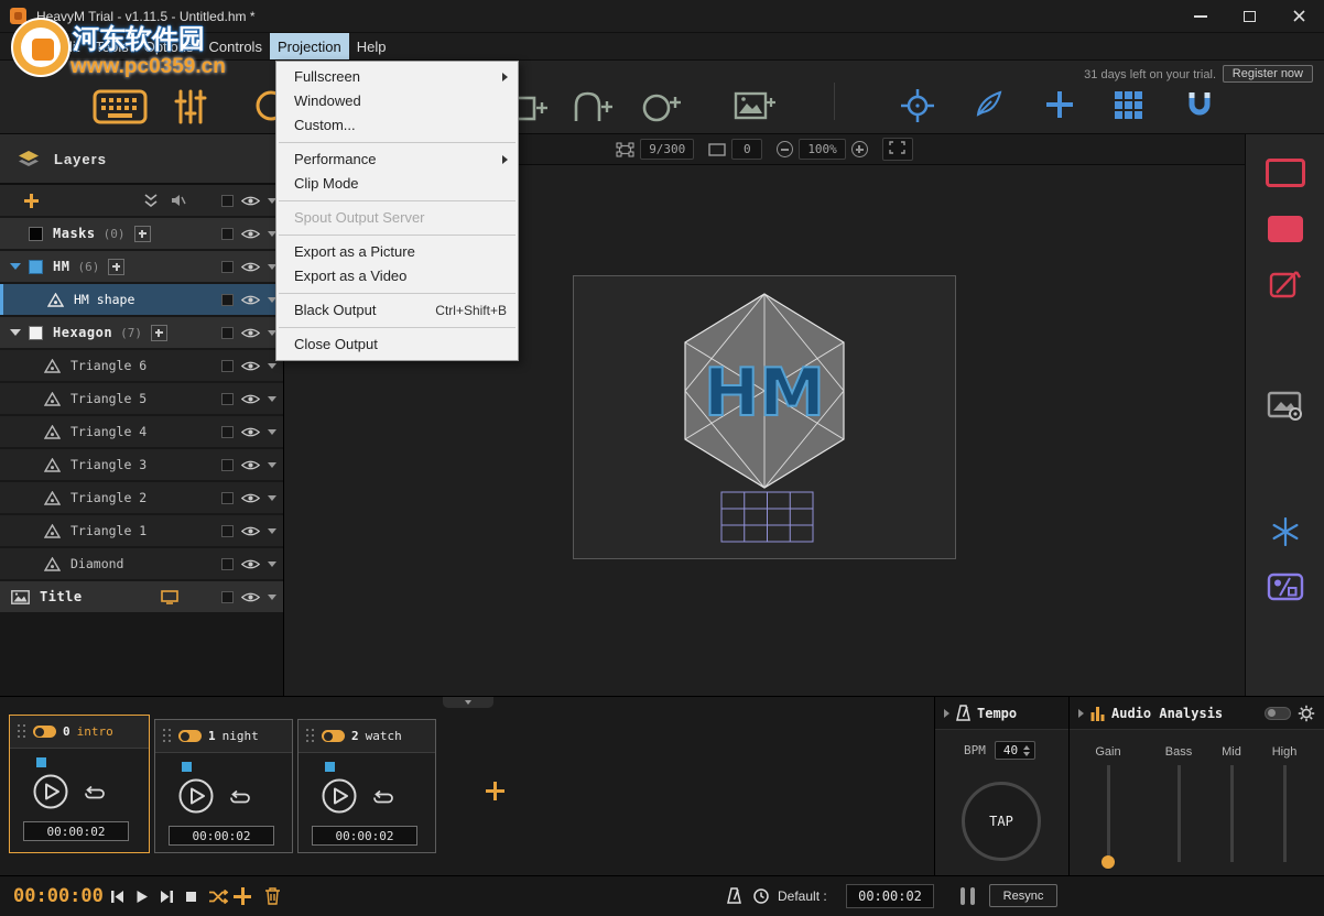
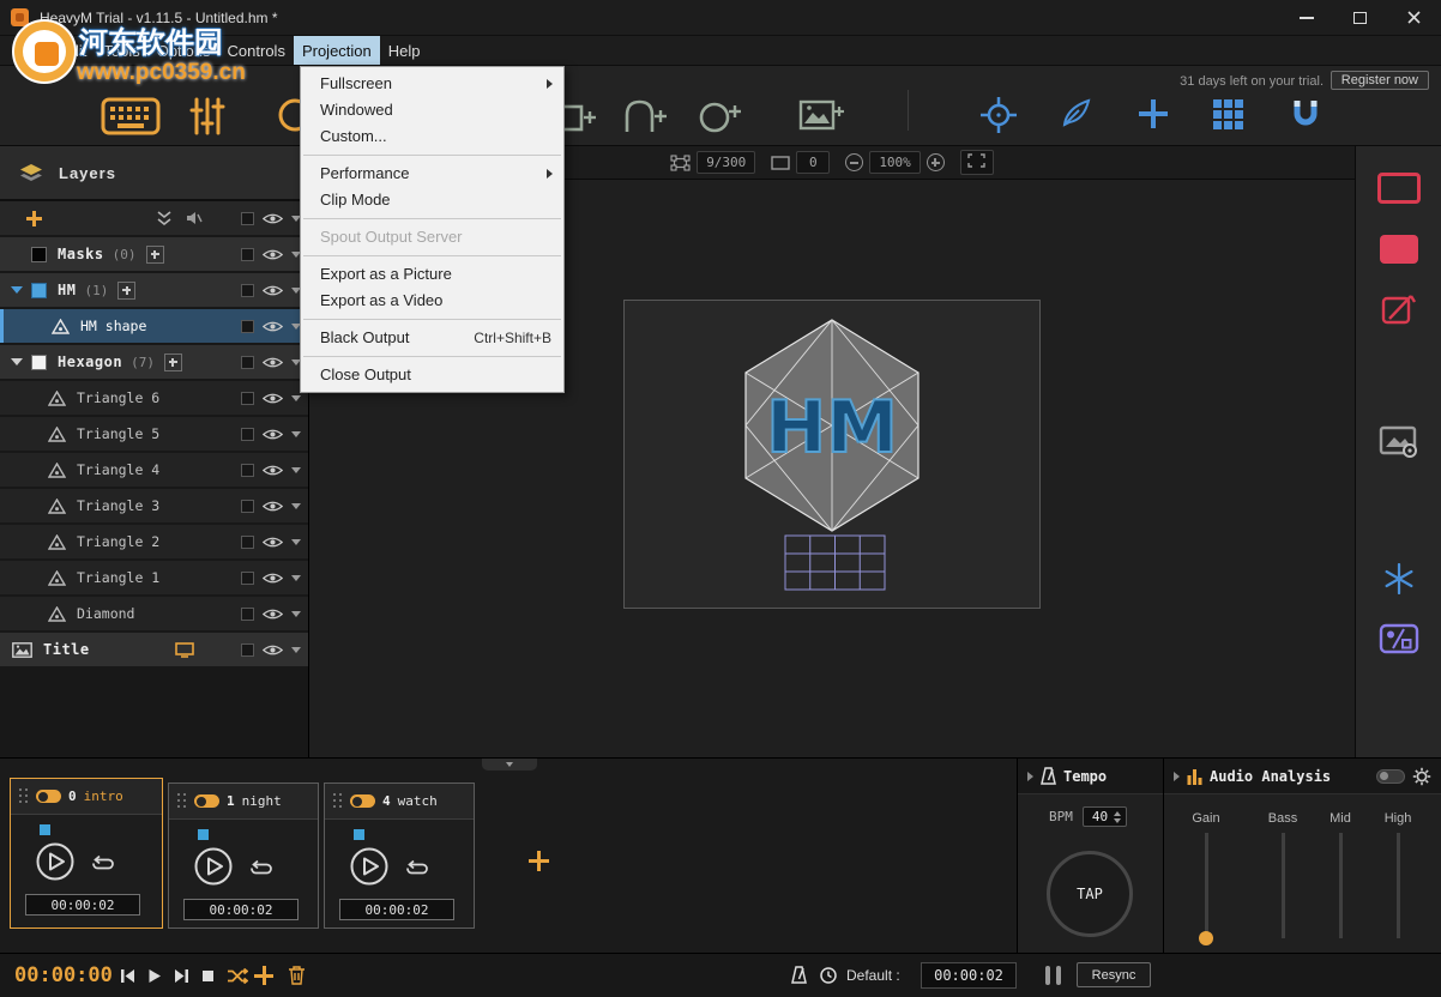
  HeavyM Trial - v1.11.5 - Untitled.hm *
  Tools
  Options
  Controls
  Projection
  Help
  31 days left on your trial.
  Register now
  9/300
  0
  100%
  Layers
  Masks
  (0)
  HM
- (6)
+ (1)
  HM shape
  Hexagon
  (7)
  Triangle 6
  Triangle 5
  Triangle 4
  Triangle 3
  Triangle 2
  Triangle 1
  Diamond
  Title
  HM
  0
  intro
  00:00:02
  1
  night
  00:00:02
- 2
+ 4
  watch
  00:00:02
  Tempo
  BPM
  40
  TAP
  Audio Analysis
  Gain
  Bass
  Mid
  High
  00:00:00
  Default :
  00:00:02
  Resync
  Fullscreen
  Windowed
  Custom...
  Performance
  Clip Mode
  Spout Output Server
  Export as a Picture
  Export as a Video
  Black Output
  Ctrl+Shift+B
  Close Output
  河东软件园
  www.pc0359.cn
